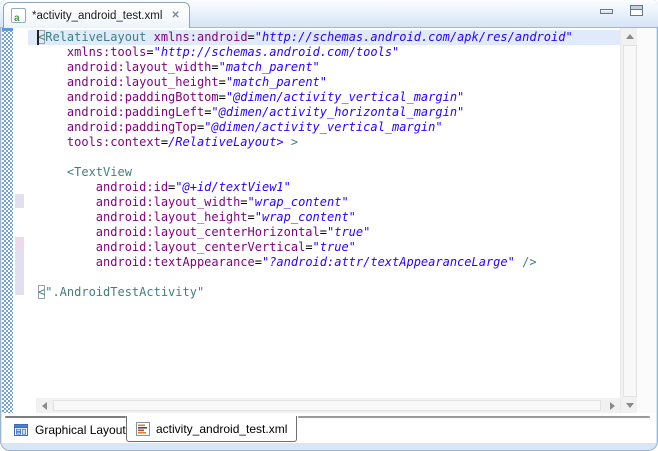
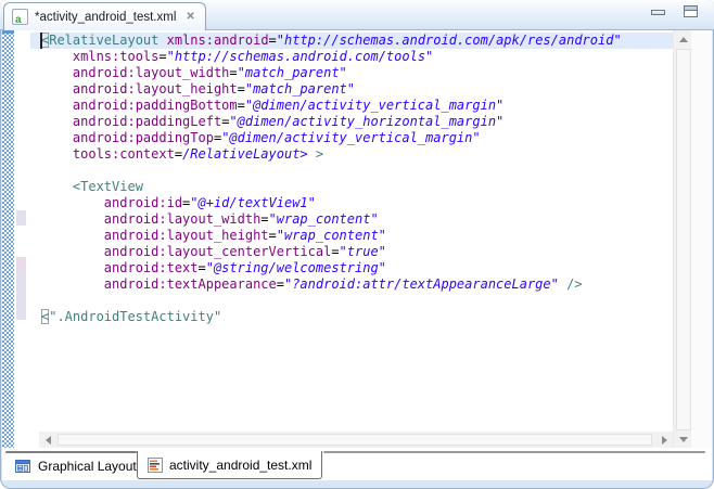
  a
  *activity_android_test.xml
  ✕
  <RelativeLayout xmlns:android="http://schemas.android.com/apk/res/android"
  xmlns:tools="http://schemas.android.com/tools"
  android:layout_width="match_parent"
  android:layout_height="match_parent"
  android:paddingBottom="@dimen/activity_vertical_margin"
  android:paddingLeft="@dimen/activity_horizontal_margin"
  android:paddingTop="@dimen/activity_vertical_margin"
  tools:context=/RelativeLayout> >
  <TextView
  android:id="@+id/textView1"
  android:layout_width="wrap_content"
  android:layout_height="wrap_content"
- android:layout_centerHorizontal="true"
  android:layout_centerVertical="true"
+ android:text="@string/welcomestring"
  android:textAppearance="?android:attr/textAppearanceLarge" />
  <".AndroidTestActivity"
  Graphical Layout
  activity_android_test.xml
